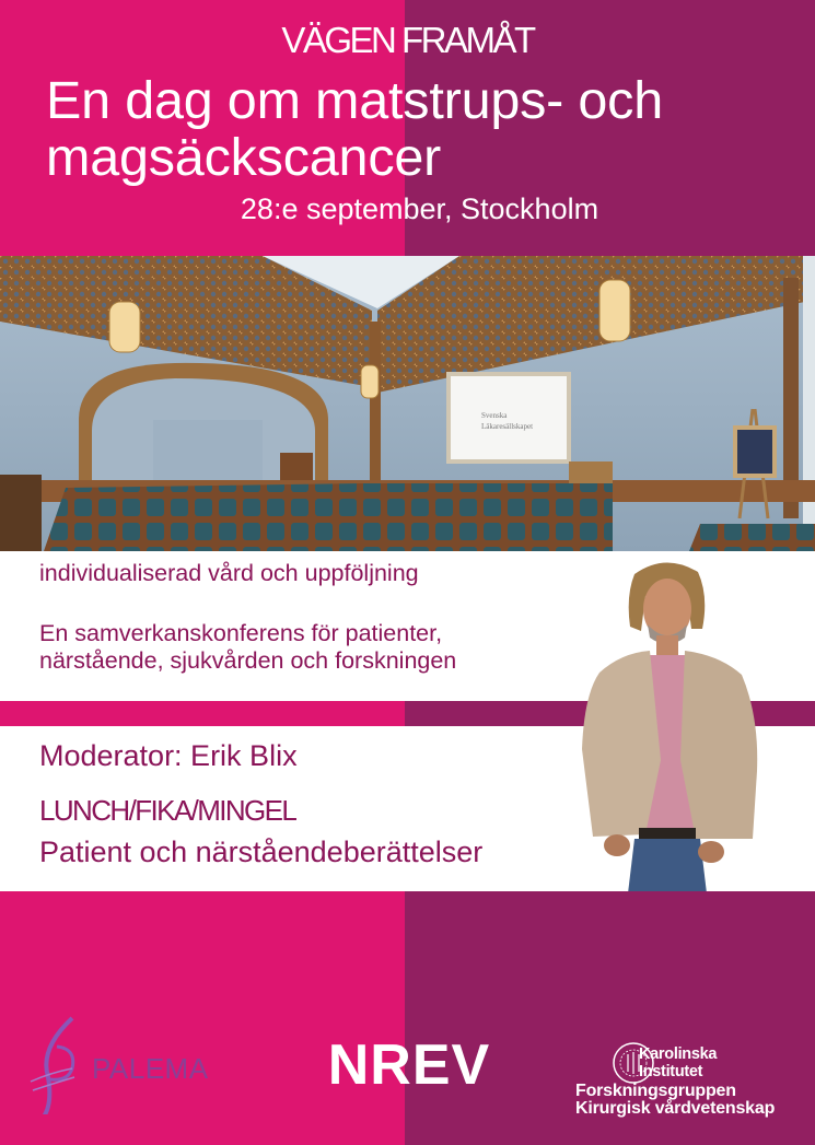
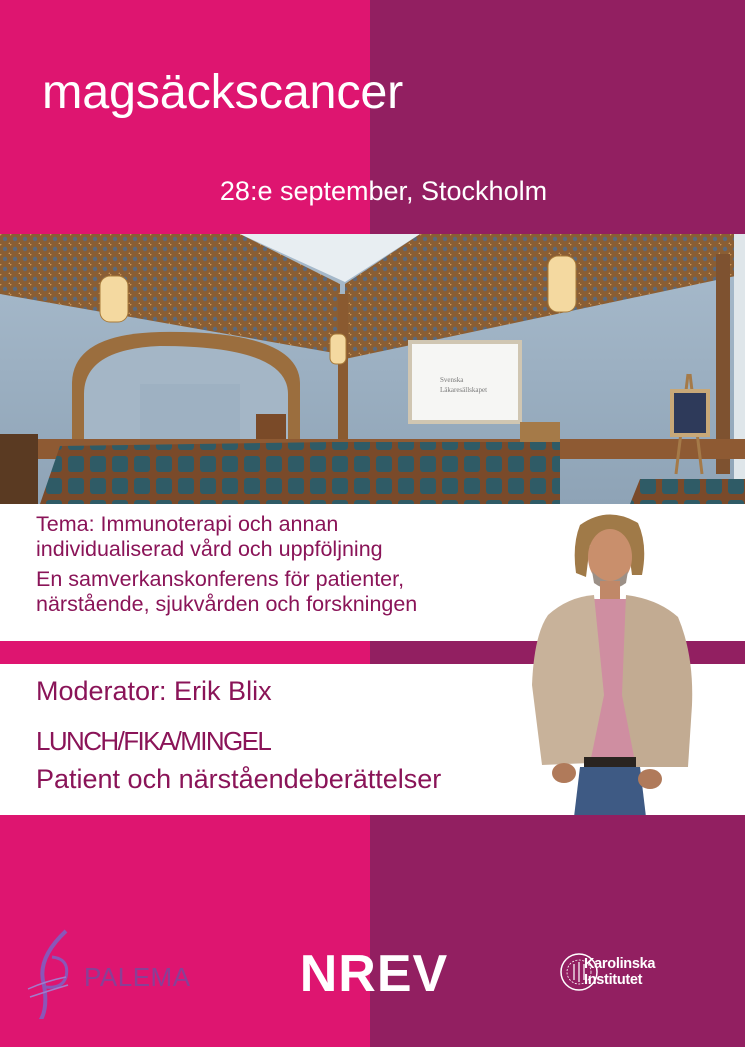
- VÄGEN FRAMÅT
- En dag om matstrups- och
  magsäckscancer
  28:e september, Stockholm
  Svenska
  Läkaresällskapet
+ Tema: Immunoterapi och annan
  individualiserad vård och uppföljning
  En samverkanskonferens för patienter,
  närstående, sjukvården och forskningen
  Moderator: Erik Blix
  LUNCH/FIKA/MINGEL
  Patient och närståendeberättelser
  PALEMA
  NREV
  Karolinska
  Institutet
- Forskningsgruppen
- Kirurgisk vårdvetenskap
